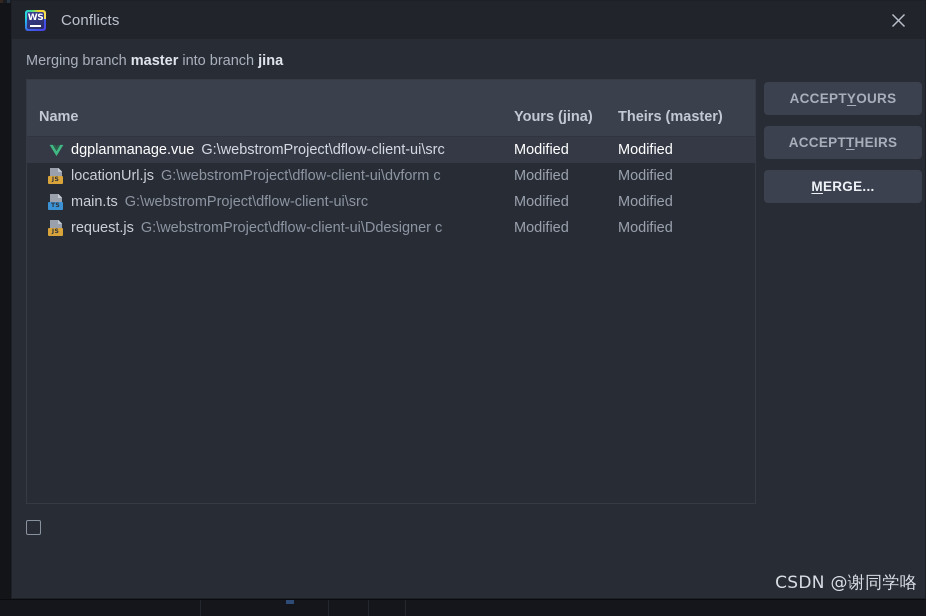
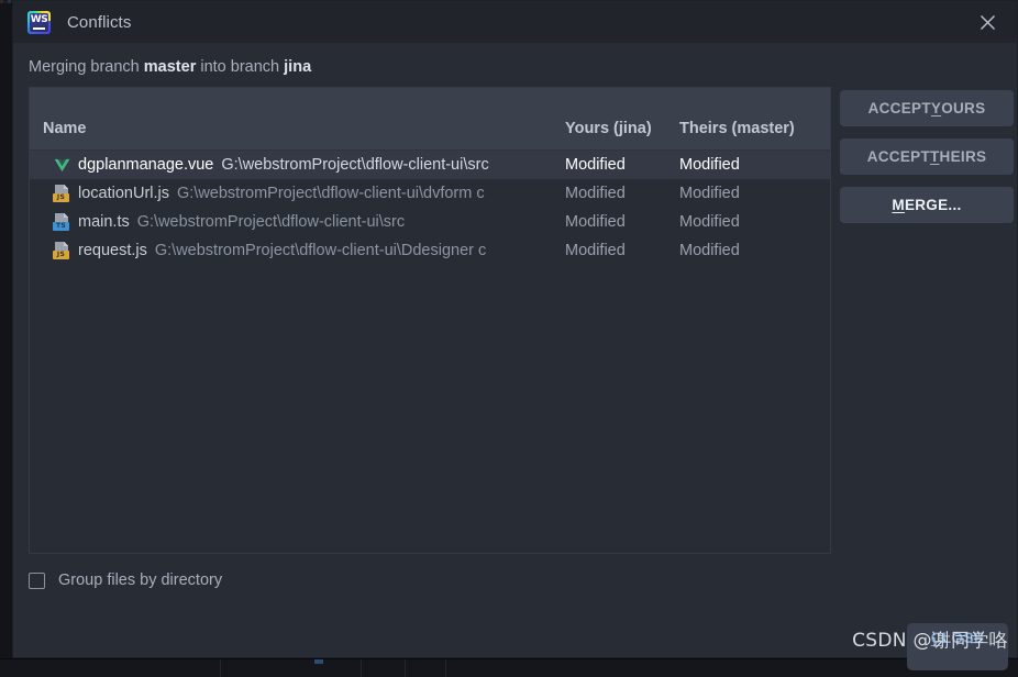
  WS
  Conflicts
  Merging branch master into branch jina
  Name
  Yours (jina)
  Theirs (master)
  dgplanmanage.vue
  G:\webstromProject\dflow-client-ui\src
  Modified
  Modified
  locationUrl.js
  G:\webstromProject\dflow-client-ui\dvform c
  Modified
  Modified
  main.ts
  G:\webstromProject\dflow-client-ui\src
  Modified
  Modified
  request.js
  G:\webstromProject\dflow-client-ui\Ddesigner c
  Modified
  Modified
  ACCEPT
  Y
  OURS
  ACCEPT
  T
  HEIRS
  M
  ERGE...
+ Group files by directory
+ C
+ LOSE
  CSDN @谢同学咯
